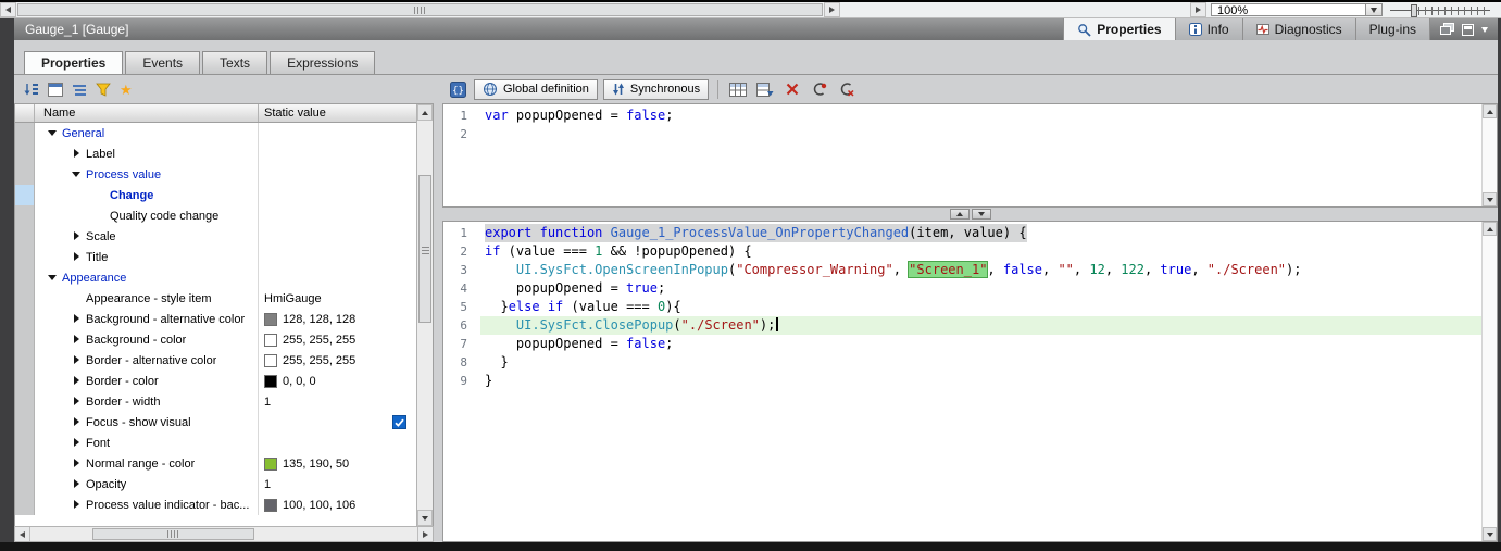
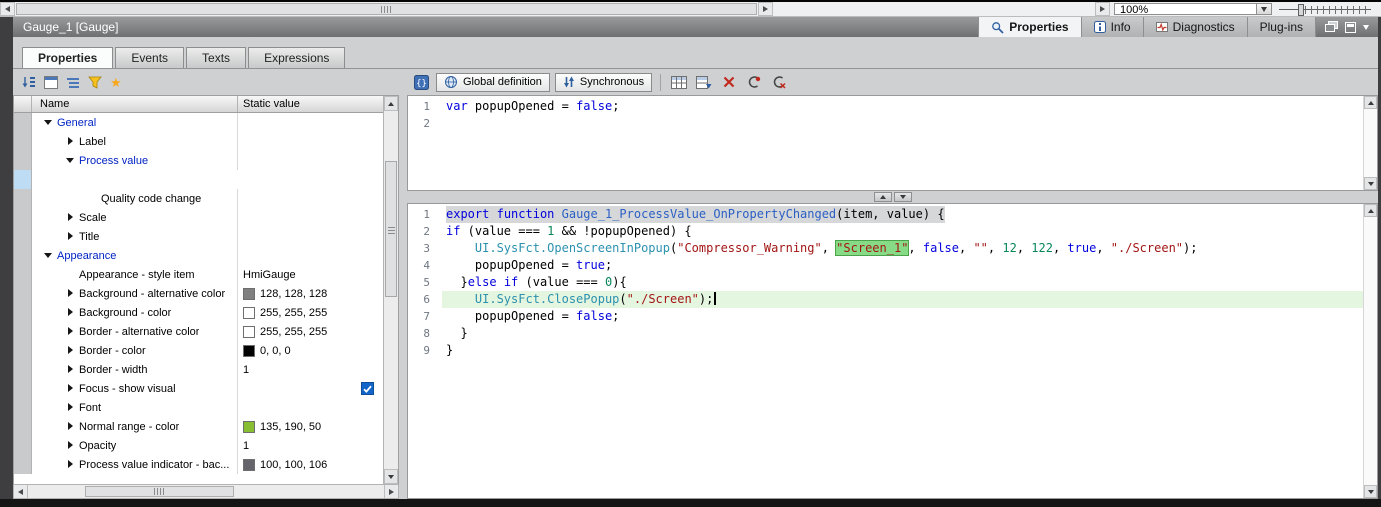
  100%
  Gauge_1 [Gauge]
  Properties
  Info
  Diagnostics
  Plug-ins
  Properties
  Events
  Texts
  Expressions
  ★
  Name
  Static value
  General
  Label
  Process value
- Change
  Quality code change
  Scale
  Title
  Appearance
  Appearance - style item
  HmiGauge
  Background - alternative color
  128, 128, 128
  Background - color
  255, 255, 255
  Border - alternative color
  255, 255, 255
  Border - color
  0, 0, 0
  Border - width
  1
  Focus - show visual
  Font
  Normal range - color
  135, 190, 50
  Opacity
  1
  Process value indicator - bac...
  100, 100, 106
  {}
  Global definition
  Synchronous
  1
  var popupOpened = false;
  2
  1
  export function Gauge_1_ProcessValue_OnPropertyChanged(item, value) {
  2
  if (value === 1 && !popupOpened) {
  3
  UI.SysFct.OpenScreenInPopup("Compressor_Warning", "Screen_1", false, "", 12, 122, true, "./Screen");
  4
  popupOpened = true;
  5
  }else if (value === 0){
  6
  UI.SysFct.ClosePopup("./Screen");
  7
  popupOpened = false;
  8
  }
  9
  }
